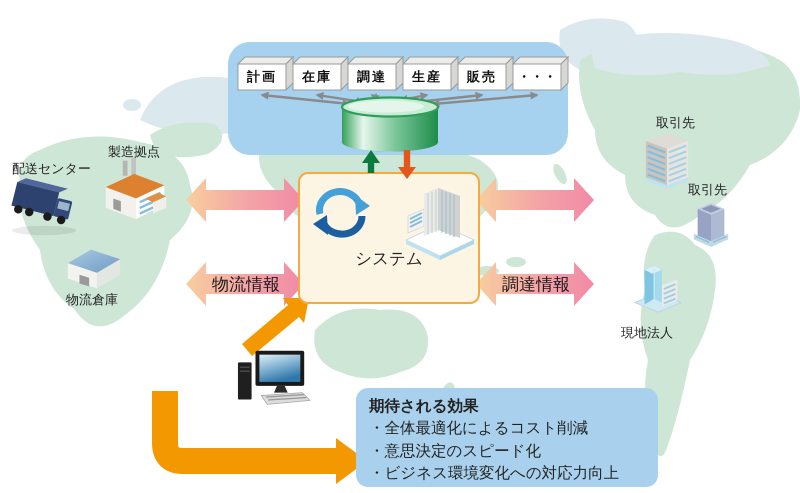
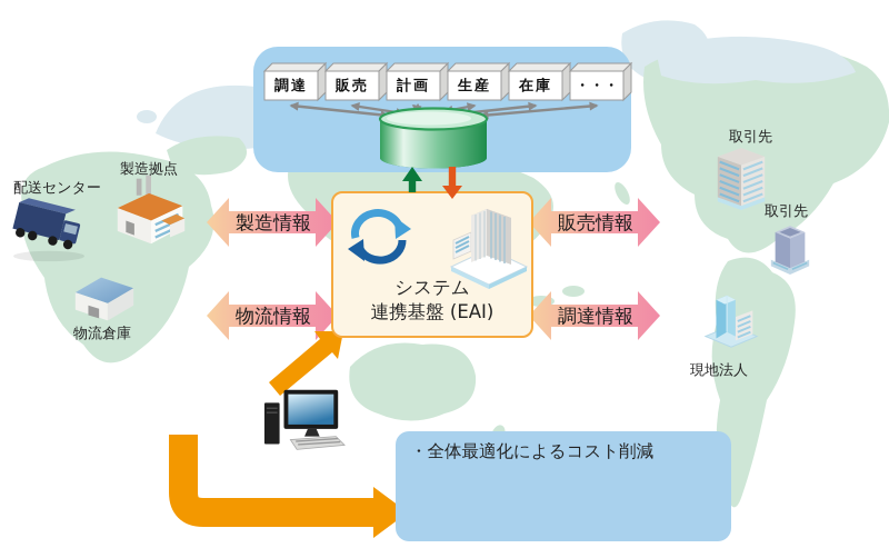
- 計画
+ 調達
- 在庫
+ 販売
- 調達
+ 計画
  生産
- 販売
+ 在庫
  ・・・
  システム
+ 連携基盤 (EAI)
+ 製造情報
+ 販売情報
  物流情報
  調達情報
  配送センター
  製造拠点
  物流倉庫
  取引先
  取引先
  現地法人
- 期待される効果
  ・全体最適化によるコスト削減
- ・意思決定のスピード化
- ・ビジネス環境変化への対応力向上
